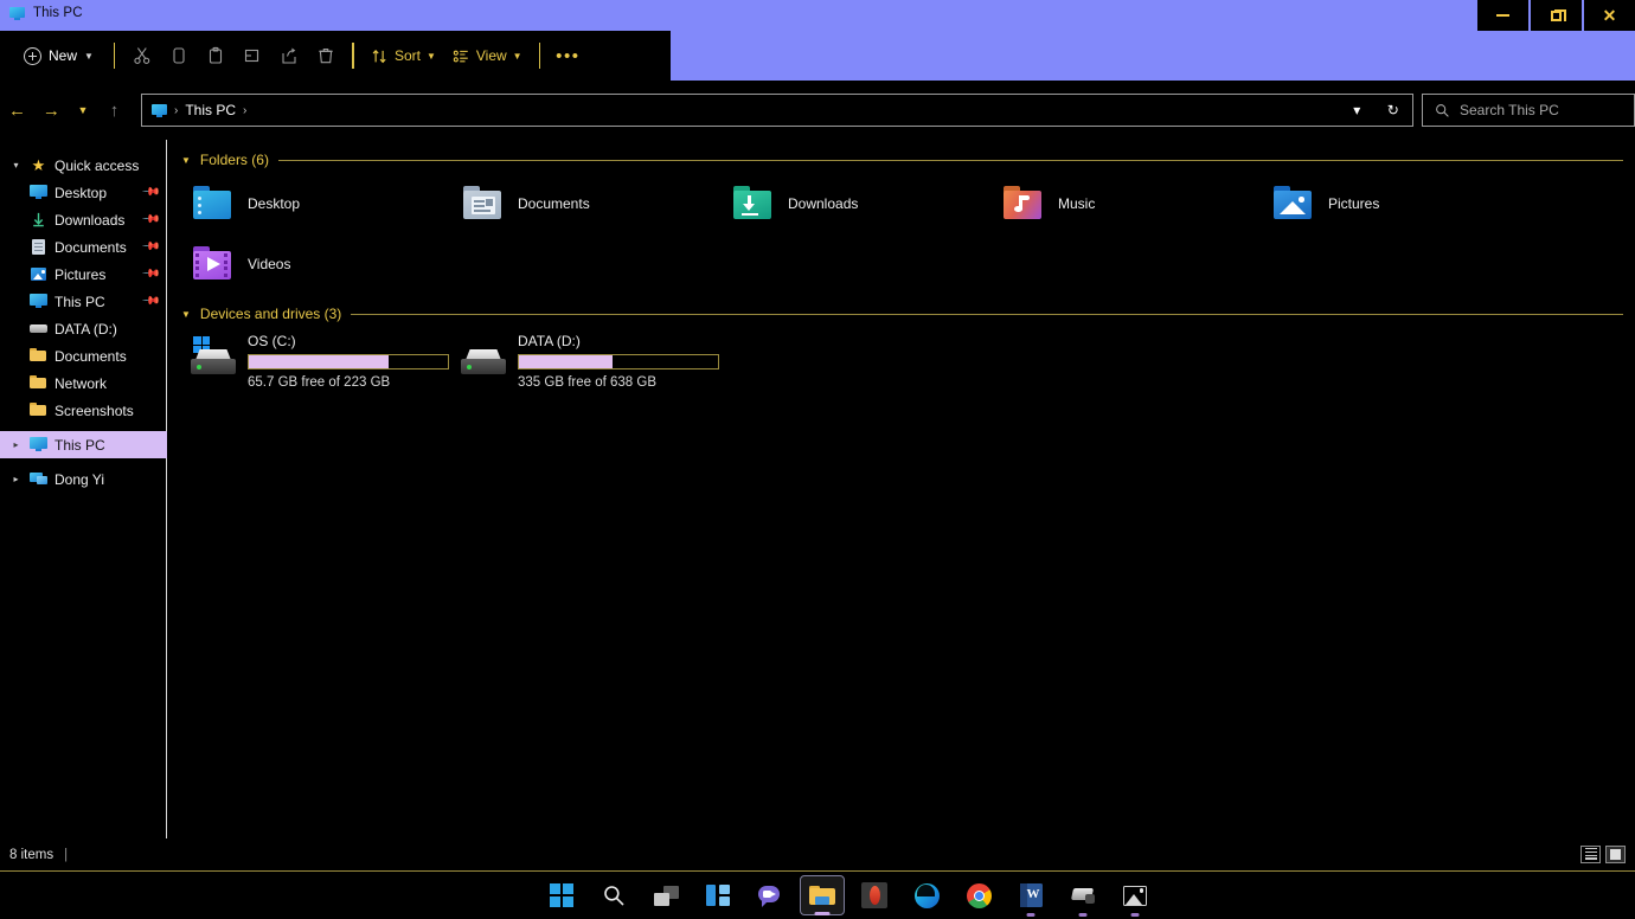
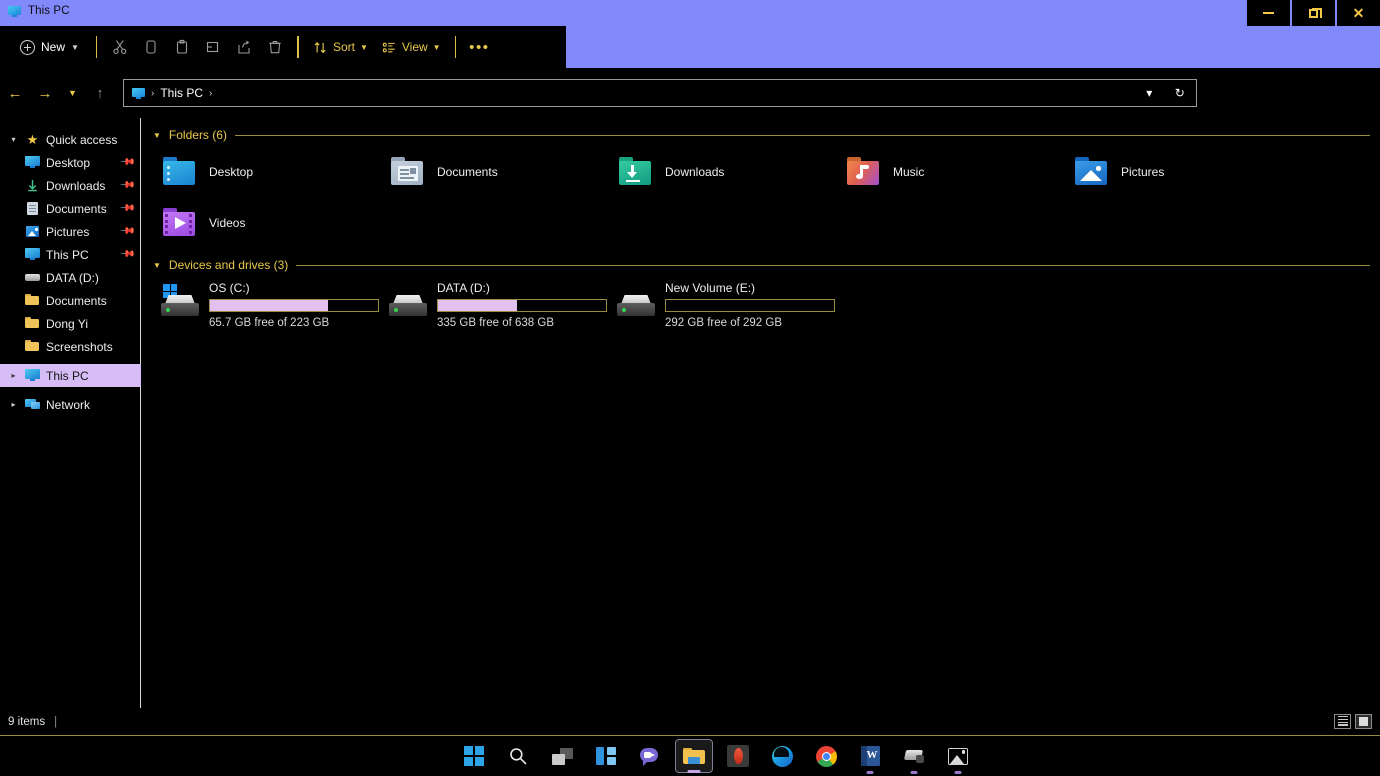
  This PC
  ✕
  New
  ▼
  Sort
  ▼
  View
  ▼
  •••
  ←
  →
  ▼
  ↑
  ›
  This PC
  ›
  ▾
  ↻
- Search This PC
  ▾
  ★
  Quick access
  Desktop
  Downloads
  Documents
  Pictures
  This PC
  DATA (D:)
  Documents
- Network
+ Dong Yi
  Screenshots
  ▸
  This PC
  ▸
- Dong Yi
+ Network
  ▼
  Folders (6)
  Desktop
  Documents
  Downloads
  Music
  Pictures
  Videos
  ▼
  Devices and drives (3)
  OS (C:)
  65.7 GB free of 223 GB
  DATA (D:)
  335 GB free of 638 GB
+ New Volume (E:)
+ 292 GB free of 292 GB
- 8 items
+ 9 items
  |
  W
